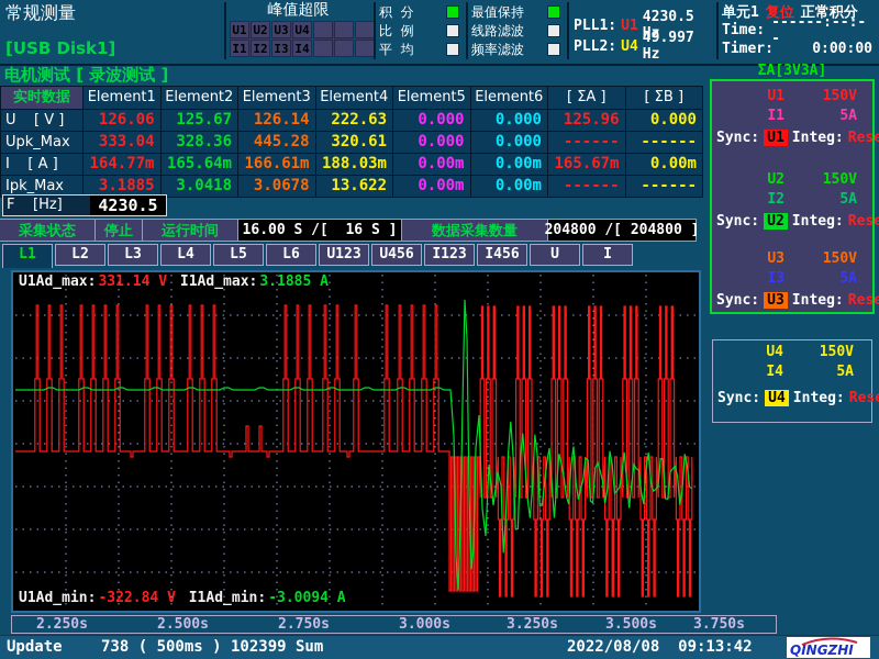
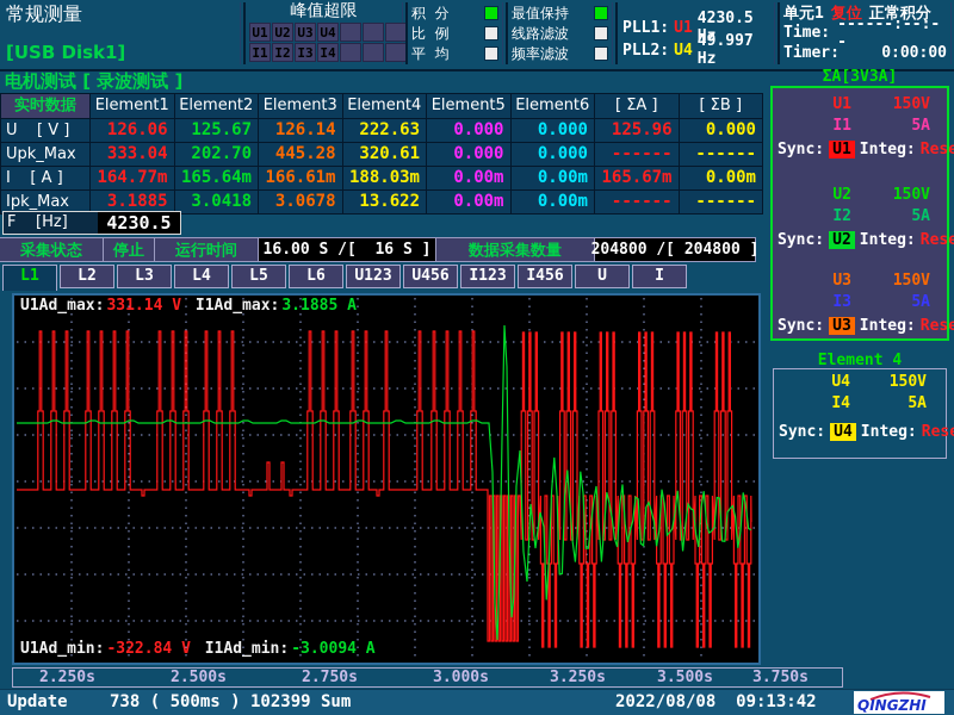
  常规测量
  [USB Disk1]
  峰值超限
  U1
  U2
  U3
  U4
  I1
  I2
  I3
  I4
  积 分
  比 例
  平 均
  最值保持
  线路滤波
  频率滤波
  PLL1:
  U1
  4230.5 Hz
  PLL2:
  U4
  49.997 Hz
  单元1
  复位
  正常积分
  Time:
  ------:--:--
  Timer:
  0:00:00
  电机测试 [ 录波测试 ]
  实时数据
  Element1
  Element2
  Element3
  Element4
  Element5
  Element6
  [ ΣA ]
  [ ΣB ]
  U [ V ]
  126.06
  125.67
  126.14
  222.63
  0.000
  0.000
  125.96
  0.000
  Upk_Max
  333.04
- 328.36
+ 202.70
  445.28
  320.61
  0.000
  0.000
  ------
  ------
  I [ A ]
  164.77m
  165.64m
  166.61m
  188.03m
  0.00m
  0.00m
  165.67m
  0.00m
  Ipk_Max
  3.1885
  3.0418
  3.0678
  13.622
  0.00m
  0.00m
  ------
  ------
  F [Hz]
  4230.5
  采集状态
  停止
  运行时间
  16.00 S /[ 16 S ]
  数据采集数量
  204800 /[ 204800 ]
  L1
  L2
  L3
  L4
  L5
  L6
  U123
  U456
  I123
  I456
  U
  I
  U1Ad_max:
  331.14 V
  I1Ad_max:
  3.1885 A
  U1Ad_min:
  -322.84 V
  I1Ad_min:
  -3.0094 A
  2.250s
  2.500s
  2.750s
  3.000s
  3.250s
  3.500s
  3.750s
  ΣA[3V3A]
  U1
  150V
  I1
  5A
  Sync:
  U1
  Integ:
  Rese
  U2
  150V
  I2
  5A
  Sync:
  U2
  Integ:
  Rese
  U3
  150V
  I3
  5A
  Sync:
  U3
  Integ:
  Rese
+ Element 4
  U4
  150V
  I4
  5A
  Sync:
  U4
  Integ:
  Update
  738 ( 500ms ) 102399 Sum
  2022/08/08 09:13:42
  QINGZHI
